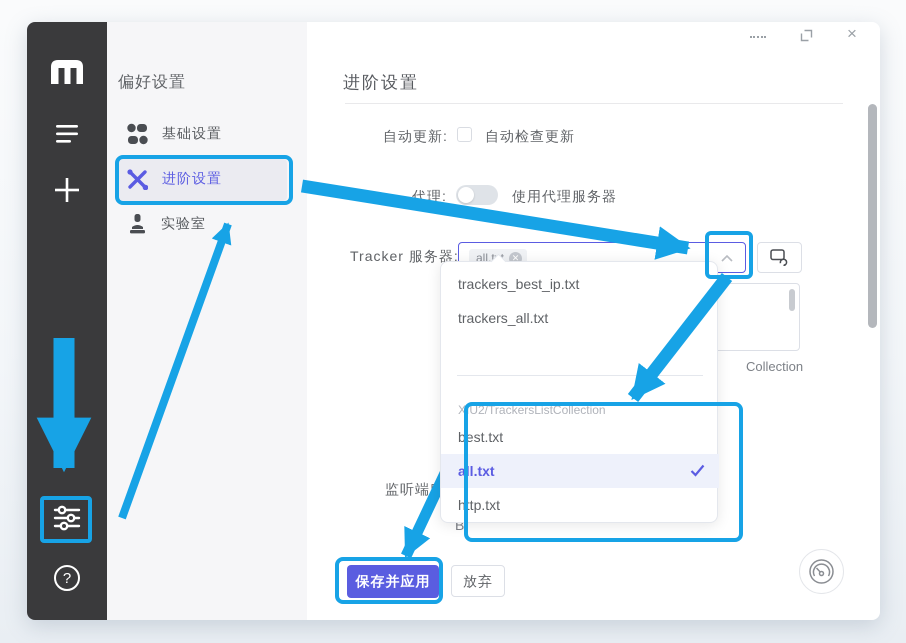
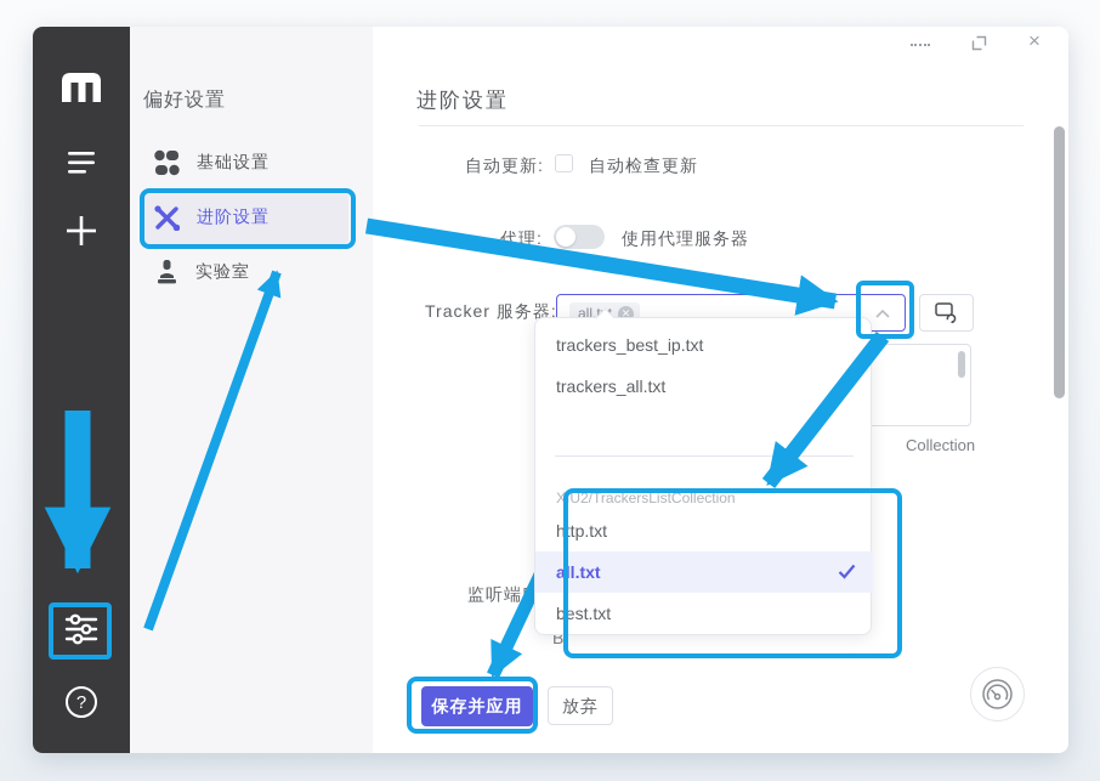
  ?
  偏好设置
  基础设置
  进阶设置
  实验室
  ×
  进阶设置
  自动更新:
  自动检查更新
  代理:
  使用代理服务器
  Tracker 服务器:
  ✕
  Collection
  监听端
  B
  保存并应用
  放弃
  trackers_best_ip.txt
  trackers_all.txt
  XIU2/TrackersListCollection
- best.txt
+ http.txt
  all.txt
- http.txt
+ best.txt
